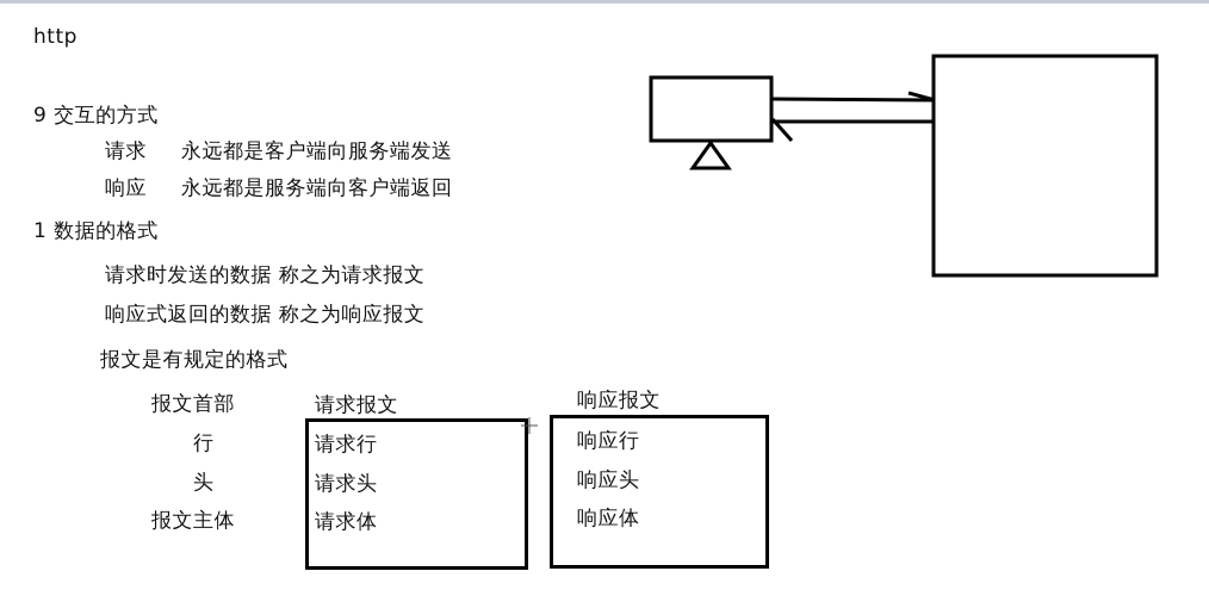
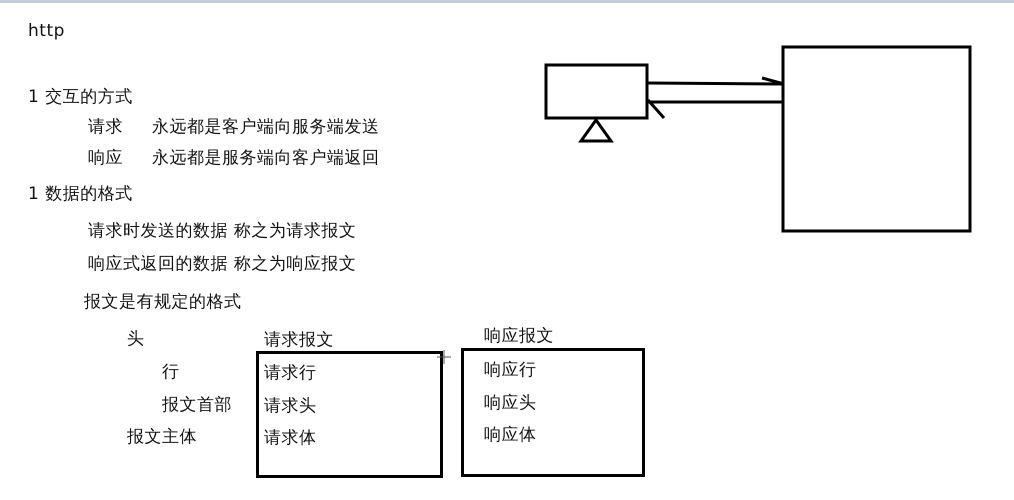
  http
- 9 交互的方式
+ 1 交互的方式
  请求
  永远都是客户端向服务端发送
  响应
  永远都是服务端向客户端返回
  1 数据的格式
  请求时发送的数据 称之为请求报文
  响应式返回的数据 称之为响应报文
  报文是有规定的格式
- 报文首部
+ 头
  行
- 头
+ 报文首部
  报文主体
  请求报文
  请求行
  请求头
  请求体
  响应报文
  响应行
  响应头
  响应体
